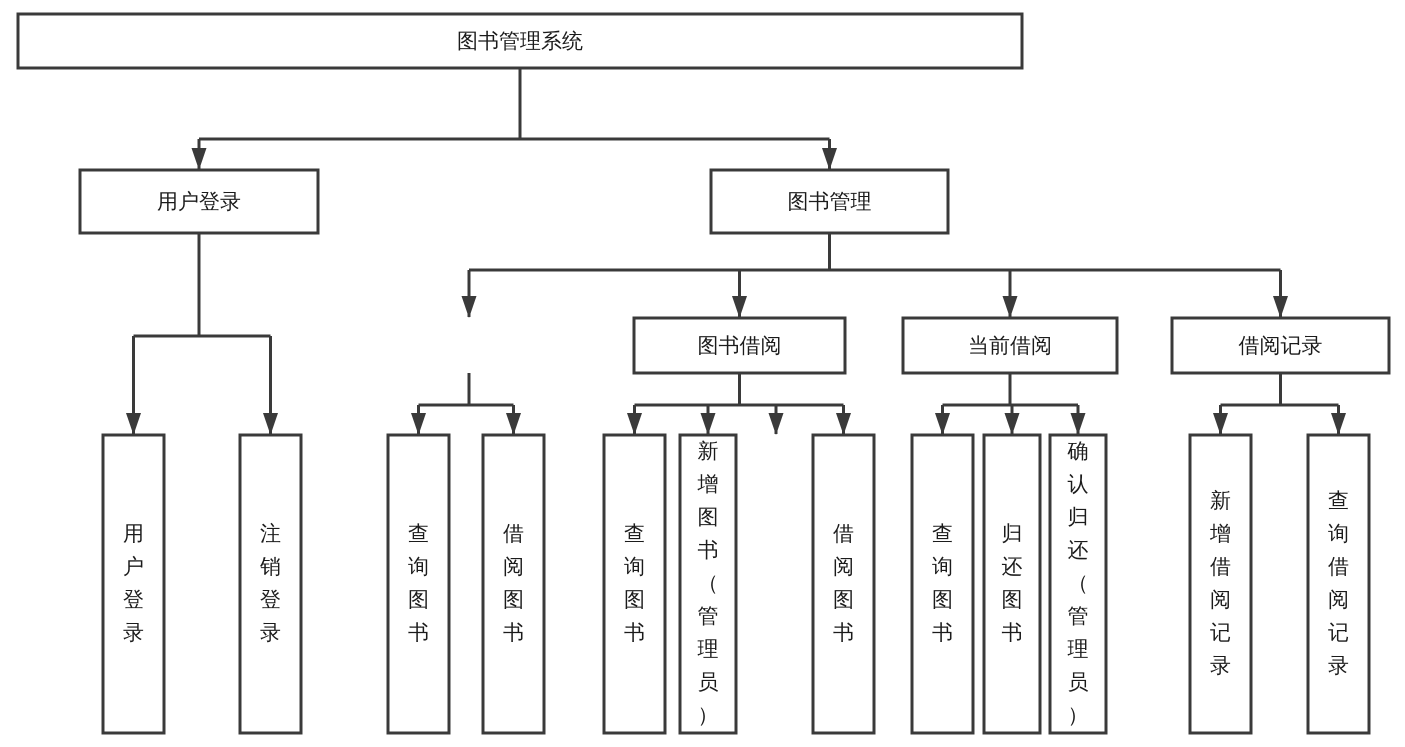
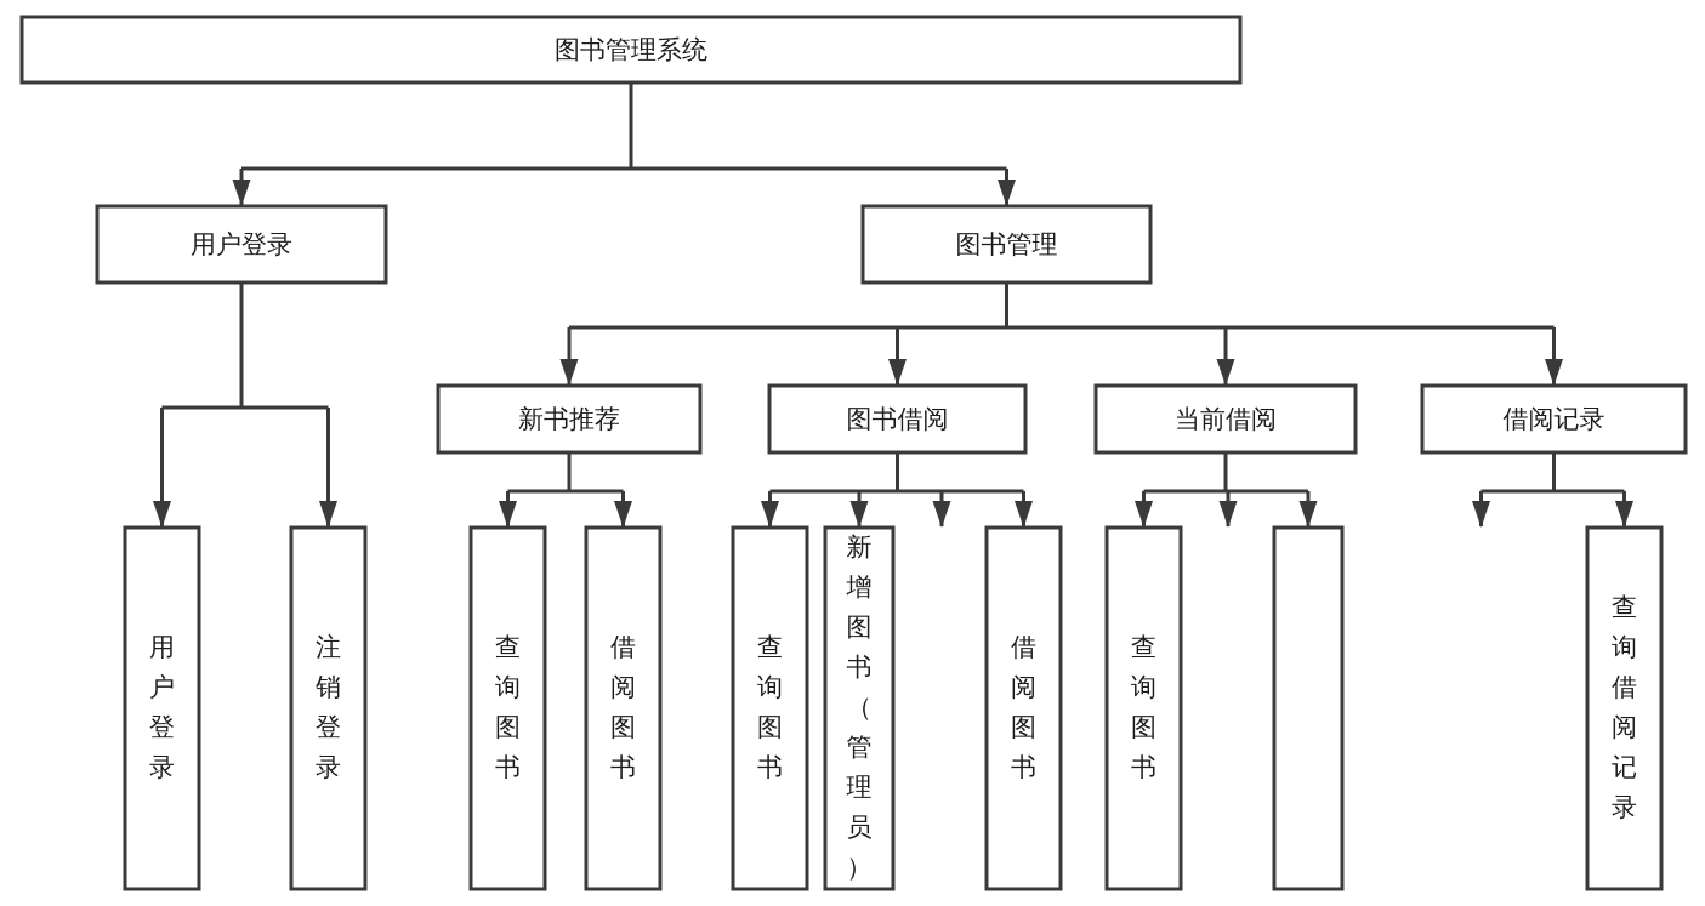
  图书管理系统
  用户登录
  图书管理
+ 新书推荐
  图书借阅
  当前借阅
  借阅记录
  用户登录
  注销登录
  查询图书
  借阅图书
  查询图书
  新增图书（管理员）
  借阅图书
  查询图书
- 归还图书
- 确认归还（管理员）
- 新增借阅记录
  查询借阅记录
